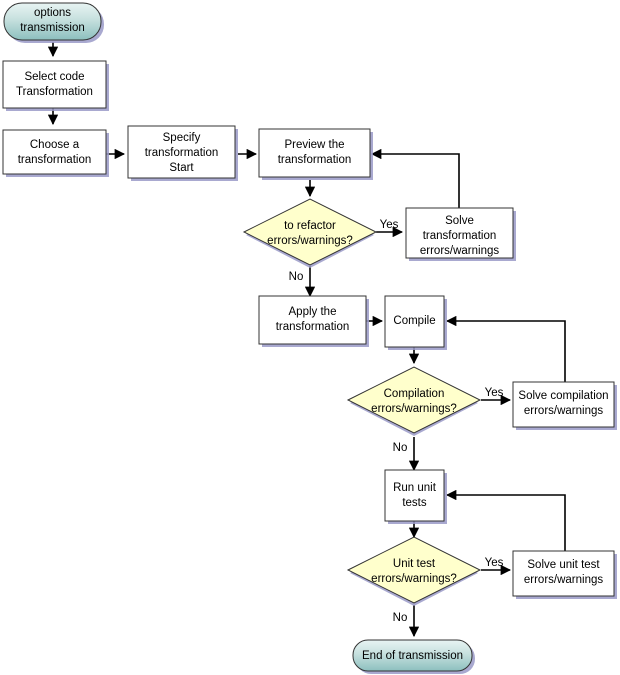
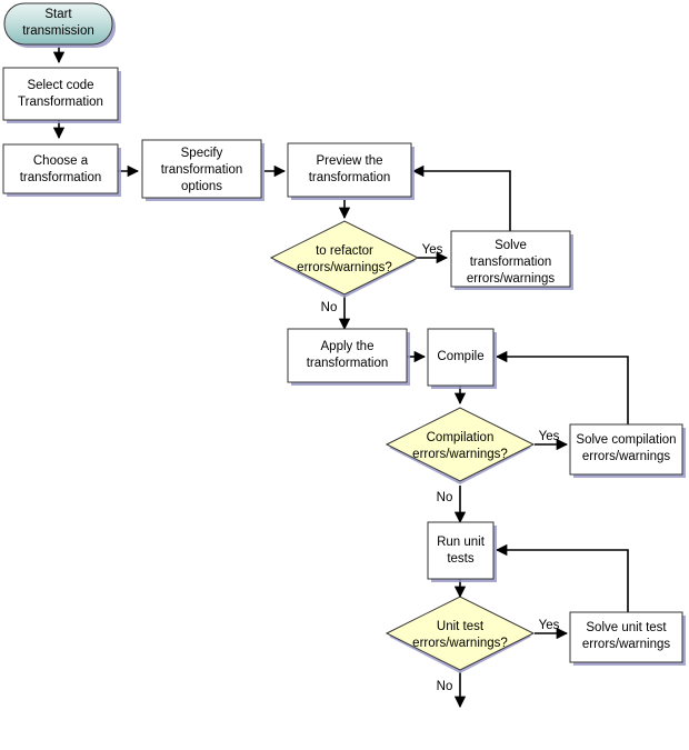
- options
+ Start
  transmission
  Select code
  Transformation
  Choose a
  transformation
  Specify
  transformation
- Start
+ options
  Preview the
  transformation
  to refactor
  errors/warnings?
  Solve
  transformation
  errors/warnings
  Apply the
  transformation
  Compile
  Compilation
  errors/warnings?
  Solve compilation
  errors/warnings
  Run unit
  tests
  Unit test
  errors/warnings?
  Solve unit test
  errors/warnings
- End of transmission
  Yes
  No
  Yes
  No
  Yes
  No
